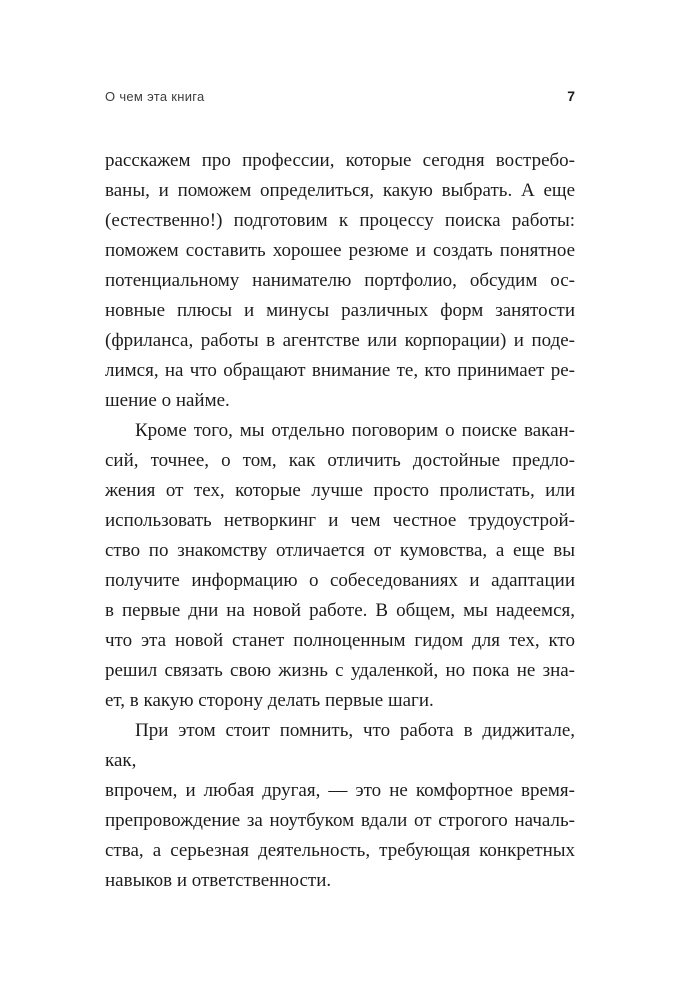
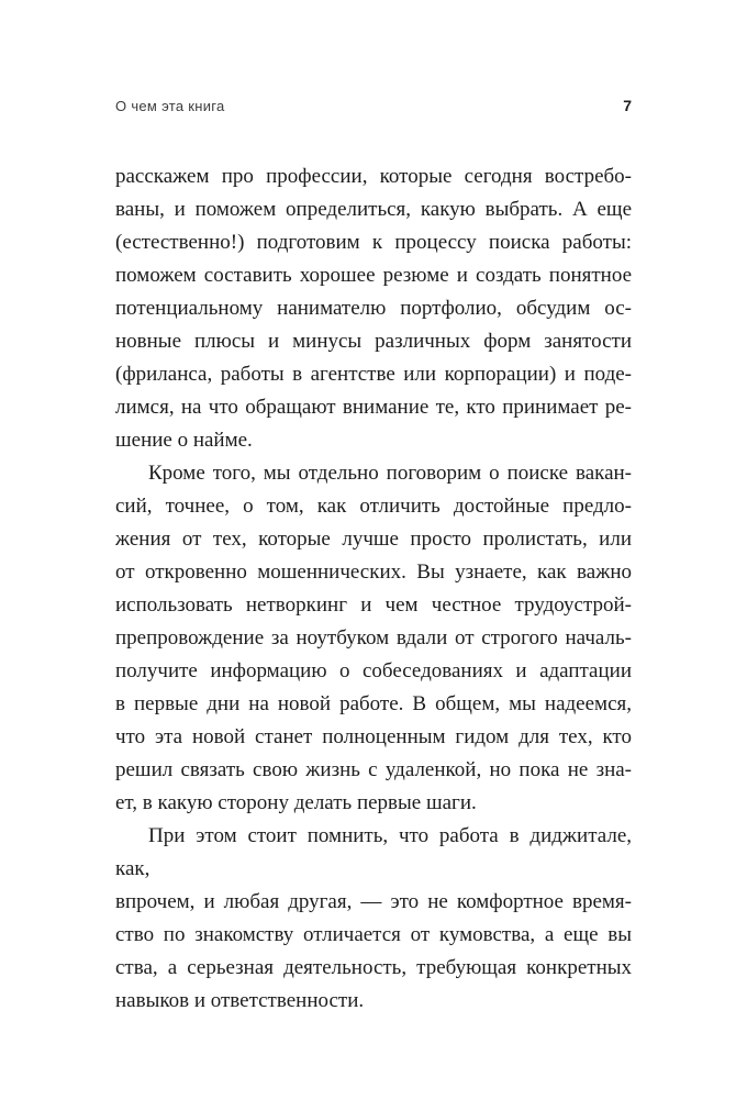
  О чем эта книга
  7
  расскажем про профессии, которые сегодня востребо-
  ваны, и поможем определиться, какую выбрать. А еще
  (естественно!) подготовим к процессу поиска работы:
  поможем составить хорошее резюме и создать понятное
  потенциальному нанимателю портфолио, обсудим ос-
  новные плюсы и минусы различных форм занятости
  (фриланса, работы в агентстве или корпорации) и поде-
  лимся, на что обращают внимание те, кто принимает ре-
  шение о найме.
  Кроме того, мы отдельно поговорим о поиске вакан-
  сий, точнее, о том, как отличить достойные предло-
  жения от тех, которые лучше просто пролистать, или
+ от откровенно мошеннических. Вы узнаете, как важно
  использовать нетворкинг и чем честное трудоустрой-
- ство по знакомству отличается от кумовства, а еще вы
+ препровождение за ноутбуком вдали от строгого началь-
  получите информацию о собеседованиях и адаптации
  в первые дни на новой работе. В общем, мы надеемся,
  что эта новой станет полноценным гидом для тех, кто
  решил связать свою жизнь с удаленкой, но пока не зна-
  ет, в какую сторону делать первые шаги.
  При этом стоит помнить, что работа в диджитале, как,
  впрочем, и любая другая, — это не комфортное время-
- препровождение за ноутбуком вдали от строгого началь-
+ ство по знакомству отличается от кумовства, а еще вы
  ства, а серьезная деятельность, требующая конкретных
  навыков и ответственности.
